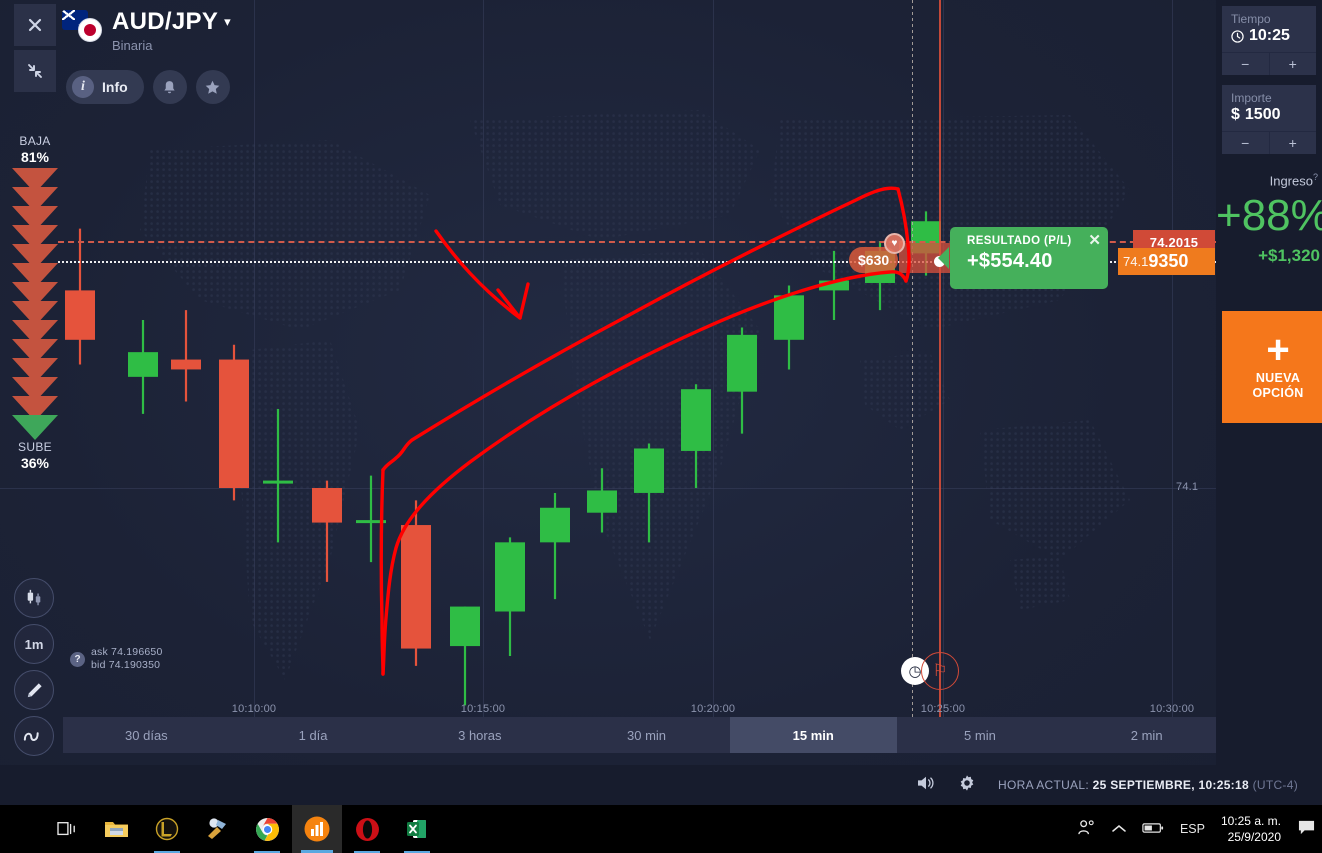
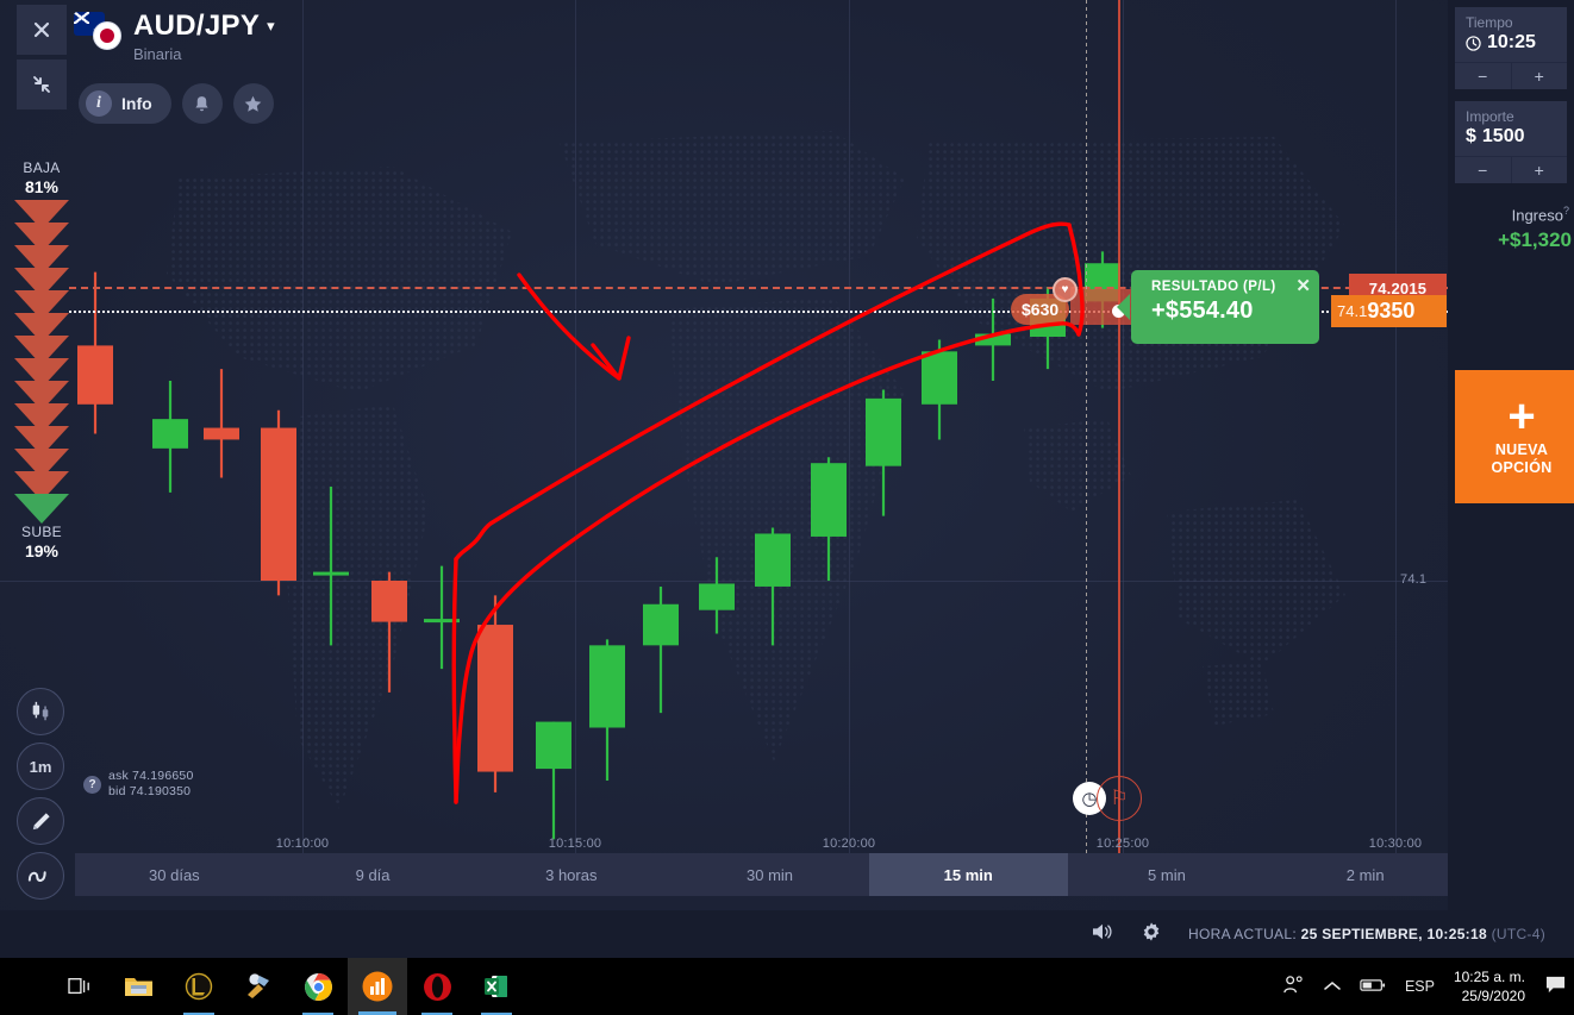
  74.1
  $630
  ♥
  RESULTADO (P/L)
  +$554.40
  ✕
  74.2015
  74.1
  9350
  ◷
  ⚐
  10:10:00
  10:15:00
  10:20:00
  10:25:00
  10:30:00
  AUD/JPY
  ▾
  Binaria
  i
  Info
  BAJA
  81%
  SUBE
- 36%
+ 19%
  1m
  ?
  ask 74.196650
  bid 74.190350
  30 días
- 1 día
+ 9 día
  3 horas
  30 min
  15 min
  5 min
  2 min
  Tiempo
  10:25
  −
  +
  Importe
  $
  1500
  −
  +
  Ingreso?
- +88%
  +$1,320
  +
  NUEVA
  OPCIÓN
  HORA ACTUAL: 25 SEPTIEMBRE, 10:25:18 (UTC-4)
  ESP
  10:25 a. m.
  25/9/2020
